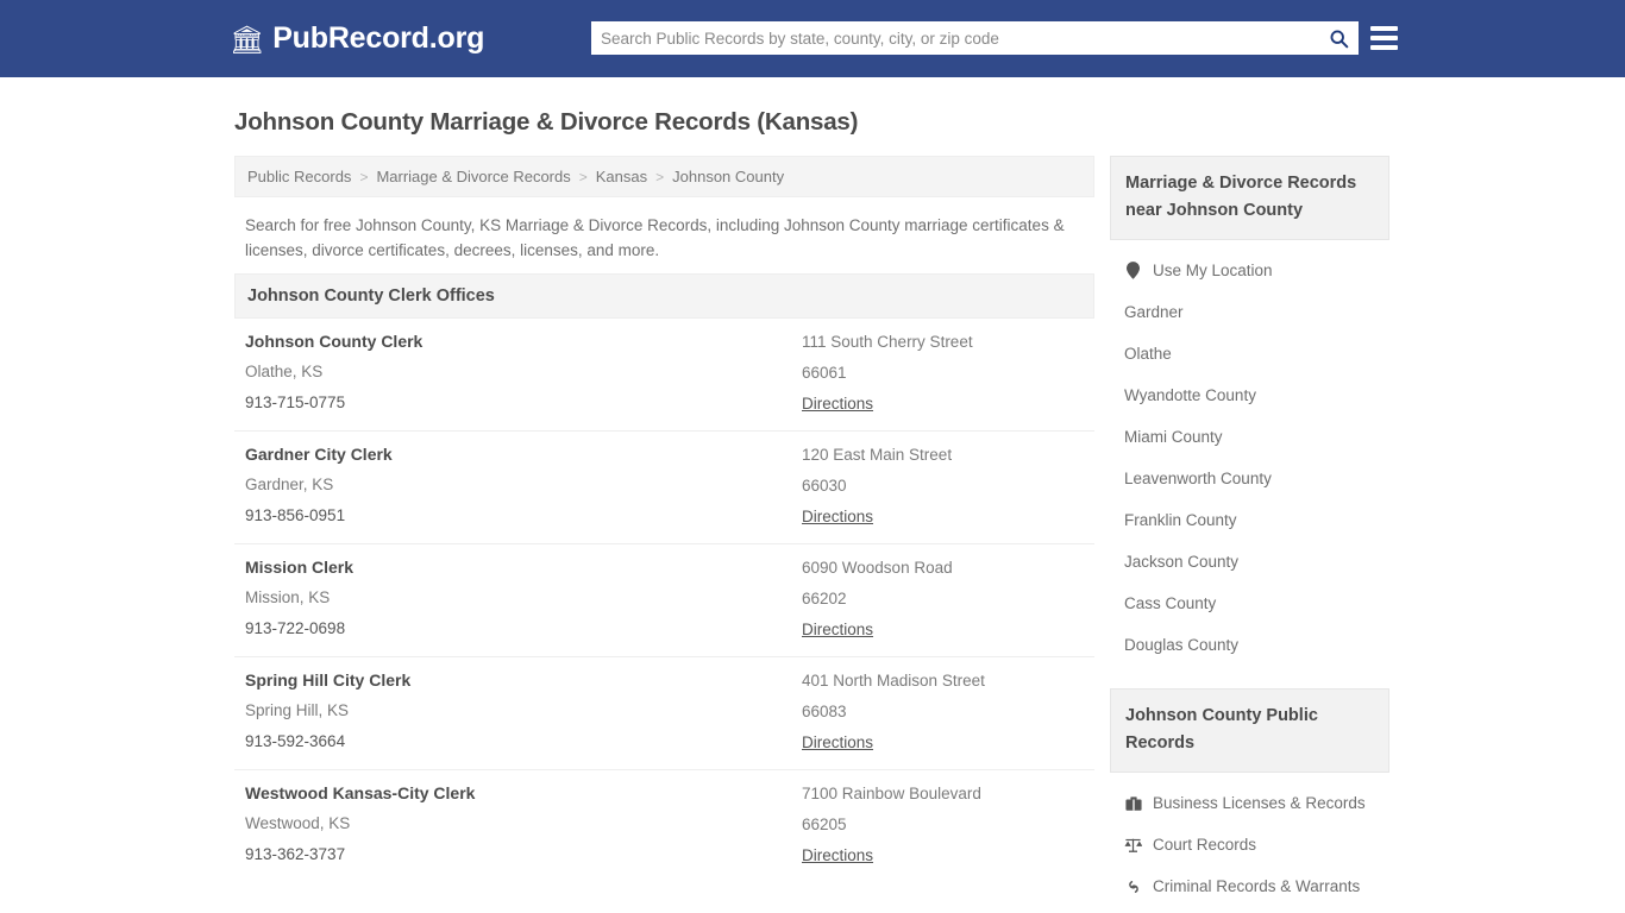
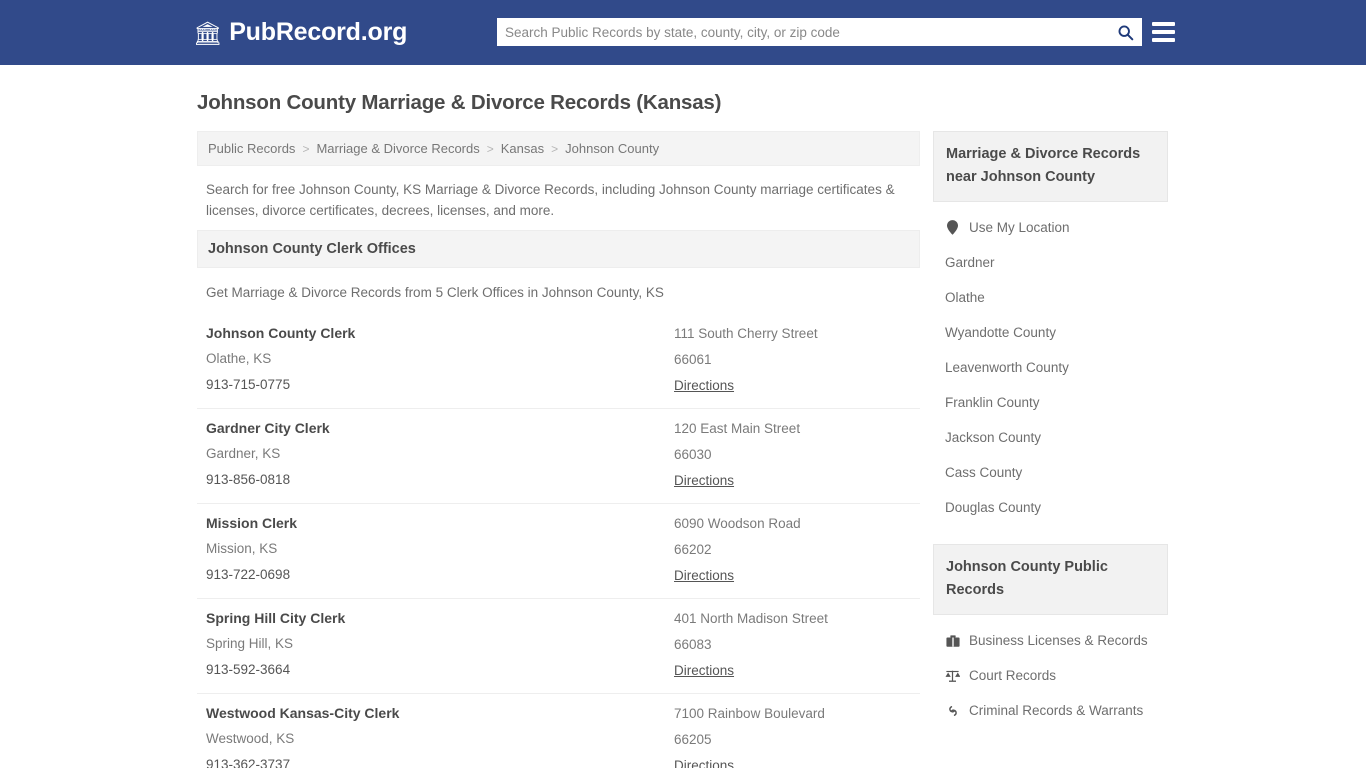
  🏛
  PubRecord.org
  Search Public Records by state, county, city, or zip code
  Johnson County Marriage & Divorce Records (Kansas)
  Public Records
  >
  Marriage & Divorce Records
  >
  Kansas
  >
  Johnson County
  Search for free Johnson County, KS Marriage & Divorce Records, including Johnson County marriage certificates & licenses, divorce certificates, decrees, licenses, and more.
  Johnson County Clerk Offices
+ Get Marriage & Divorce Records from 5 Clerk Offices in Johnson County, KS
  Johnson County Clerk
  Olathe, KS
  913-715-0775
  111 South Cherry Street
  66061
  Directions
  Gardner City Clerk
  Gardner, KS
- 913-856-0951
+ 913-856-0818
  120 East Main Street
  66030
  Directions
  Mission Clerk
  Mission, KS
  913-722-0698
  6090 Woodson Road
  66202
  Directions
  Spring Hill City Clerk
  Spring Hill, KS
  913-592-3664
  401 North Madison Street
  66083
  Directions
  Westwood Kansas-City Clerk
  Westwood, KS
  913-362-3737
  7100 Rainbow Boulevard
  66205
  Directions
  Marriage & Divorce Records near Johnson County
  Use My Location
  Gardner
  Olathe
  Wyandotte County
- Miami County
  Leavenworth County
  Franklin County
  Jackson County
  Cass County
  Douglas County
  Johnson County Public Records
  Business Licenses & Records
  Court Records
  Criminal Records & Warrants
